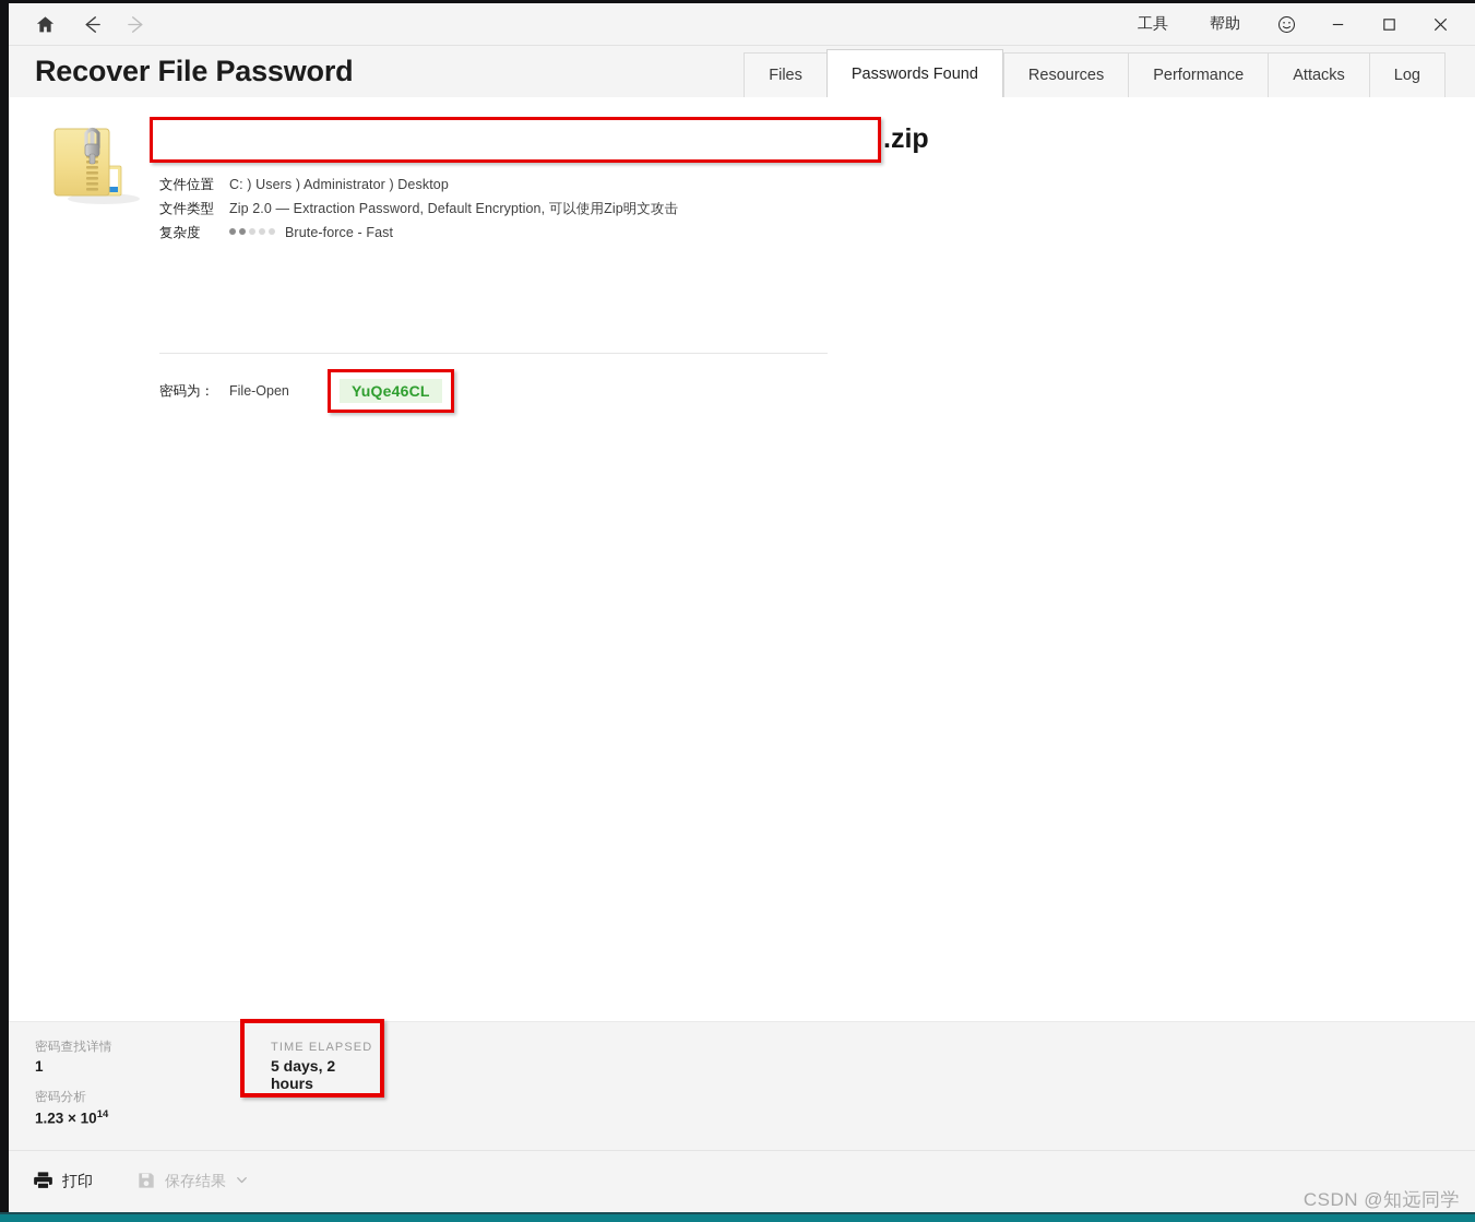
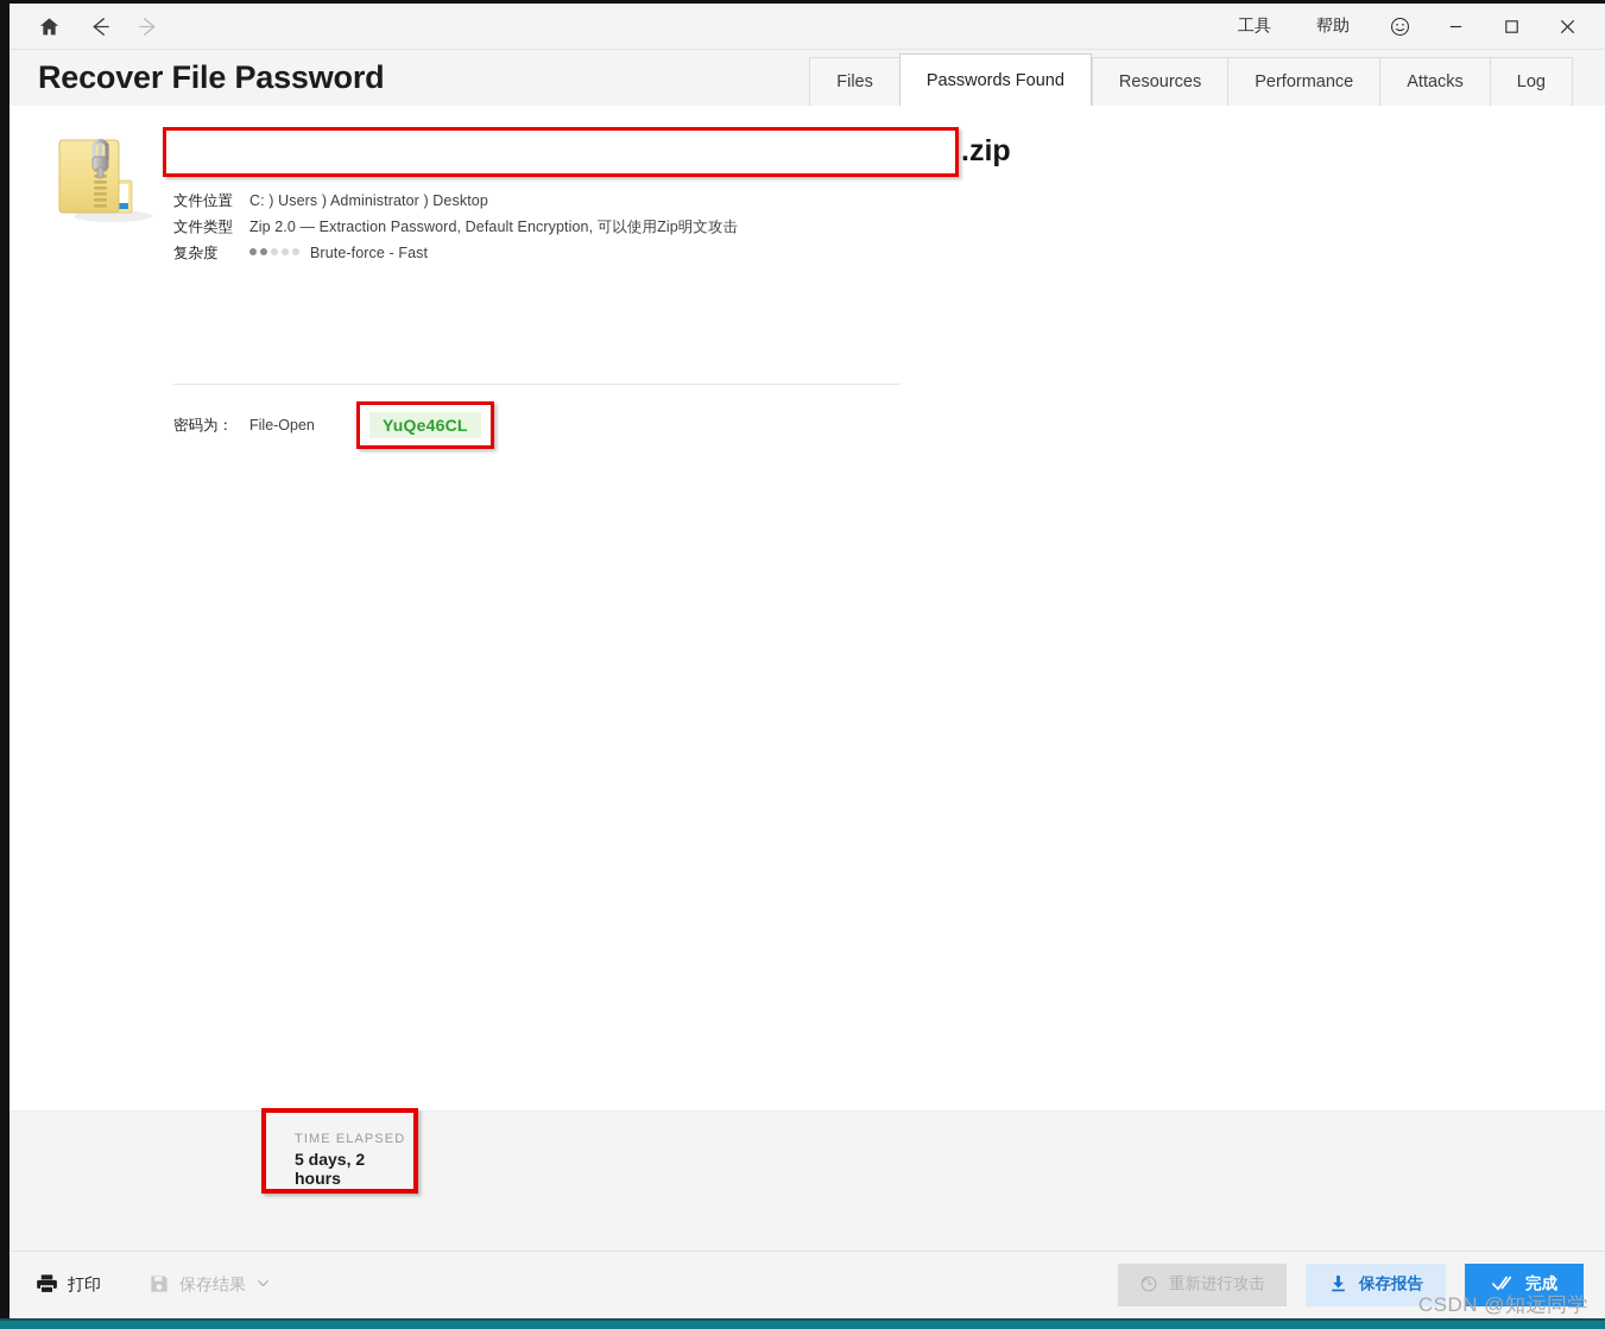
  工具
  帮助
  Recover File Password
  Files
  Passwords Found
  Resources
  Performance
  Attacks
  Log
  .zip
  文件位置
  C: ) Users ) Administrator ) Desktop
  文件类型
  Zip 2.0 — Extraction Password, Default Encryption, 可以使用Zip明文攻击
  复杂度
  Brute-force - Fast
  密码为：
  File-Open
  YuQe46CL
- 密码查找详情
- 1
- 密码分析
- 1.23 × 1014
  TIME ELAPSED
  5 days, 2 hours
  打印
  保存结果
+ 重新进行攻击
+ 保存报告
+ 完成
  CSDN @知远同学
